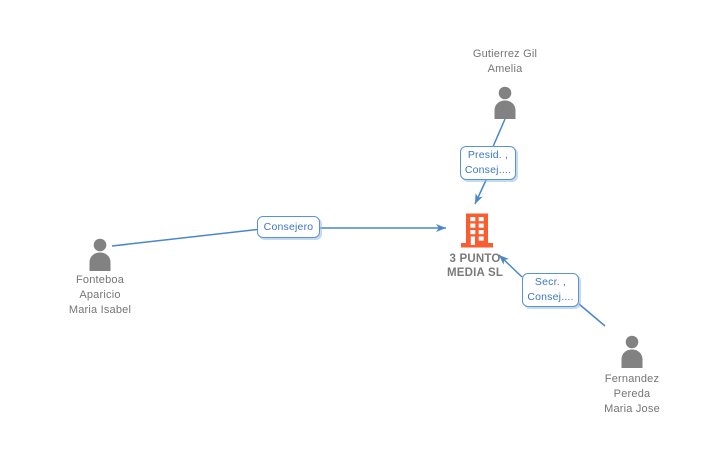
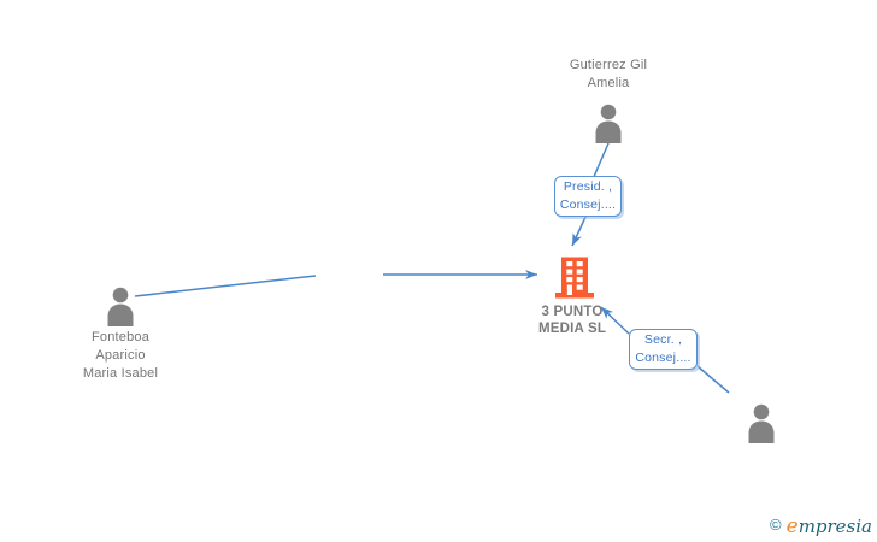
  Gutierrez Gil
  Amelia
  Fonteboa
  Aparicio
  Maria Isabel
- Fernandez
- Pereda
- Maria Jose
  3 PUNTO
  MEDIA SL
  Presid. ,
  Consej....
- Consejero
  Secr. ,
  Consej....
+ © empresia
